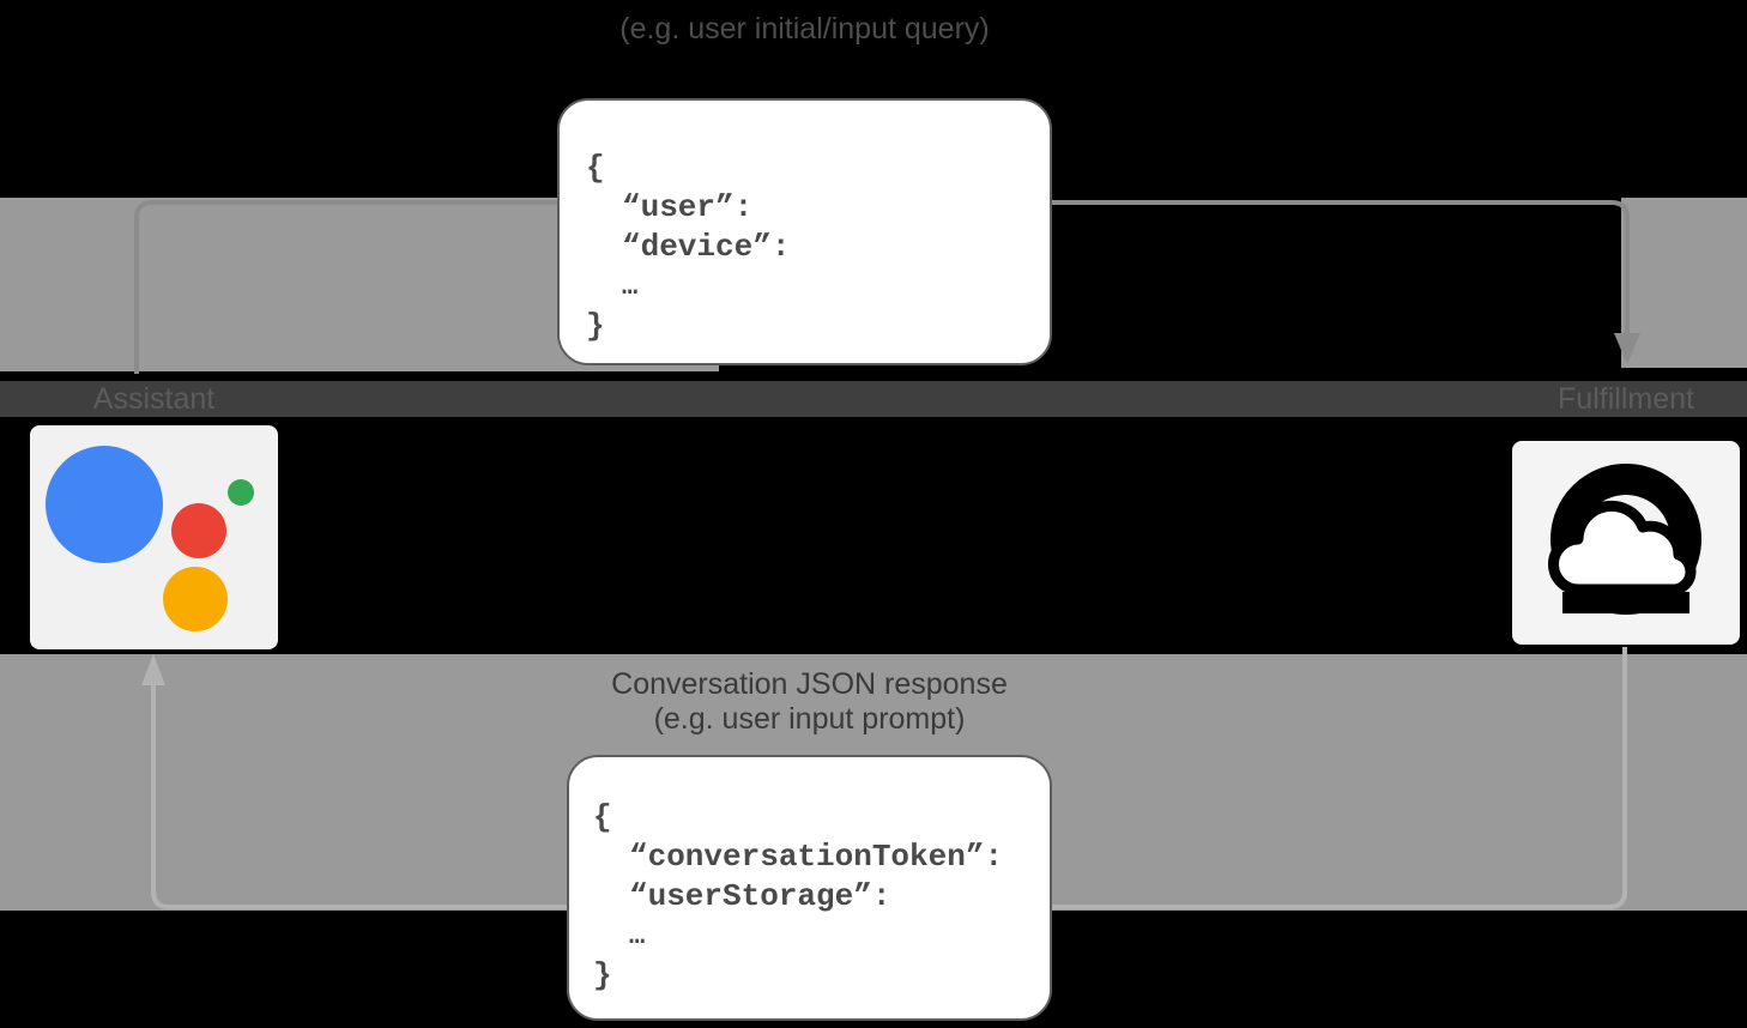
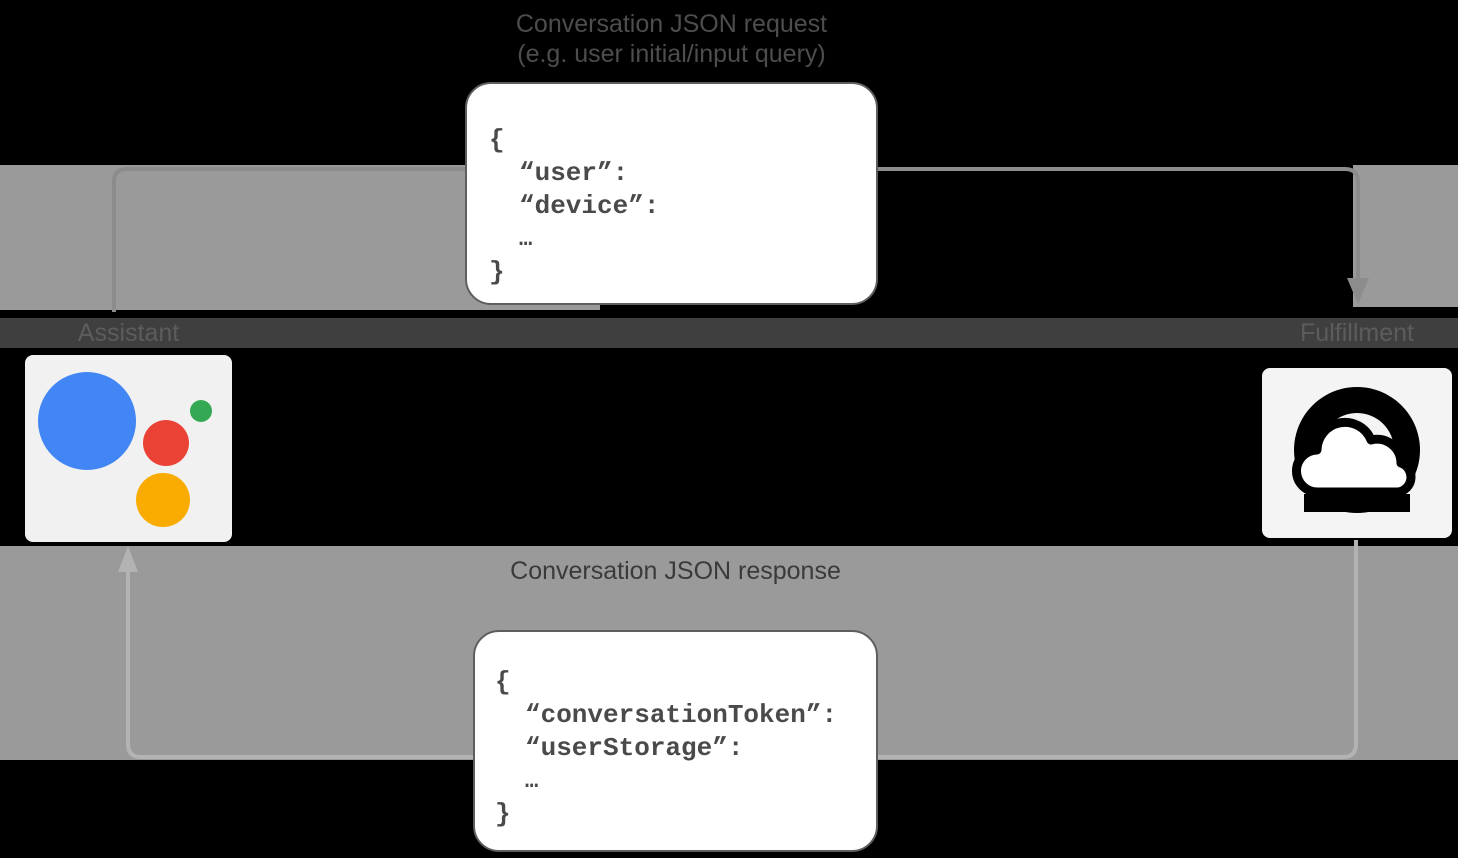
+ Conversation JSON request
  (e.g. user initial/input query)
  {
  “user”:
  “device”:
  …
  }
  Assistant
  Fulfillment
  Conversation JSON response
- (e.g. user input prompt)
  {
  “conversationToken”:
  “userStorage”:
  …
  }
